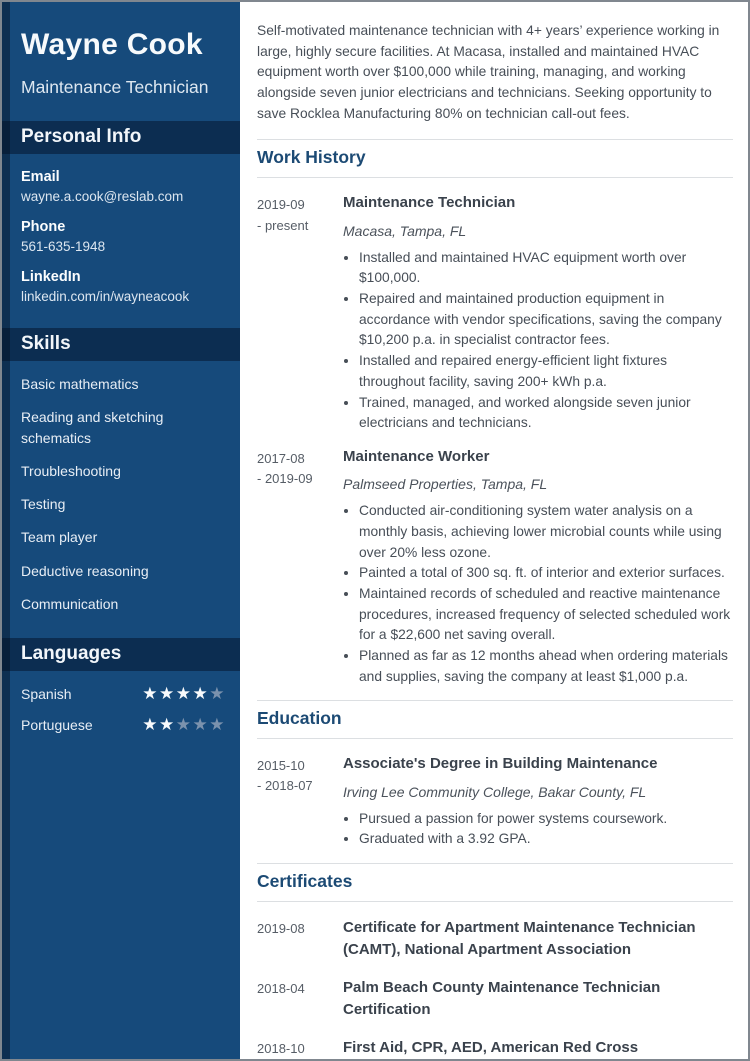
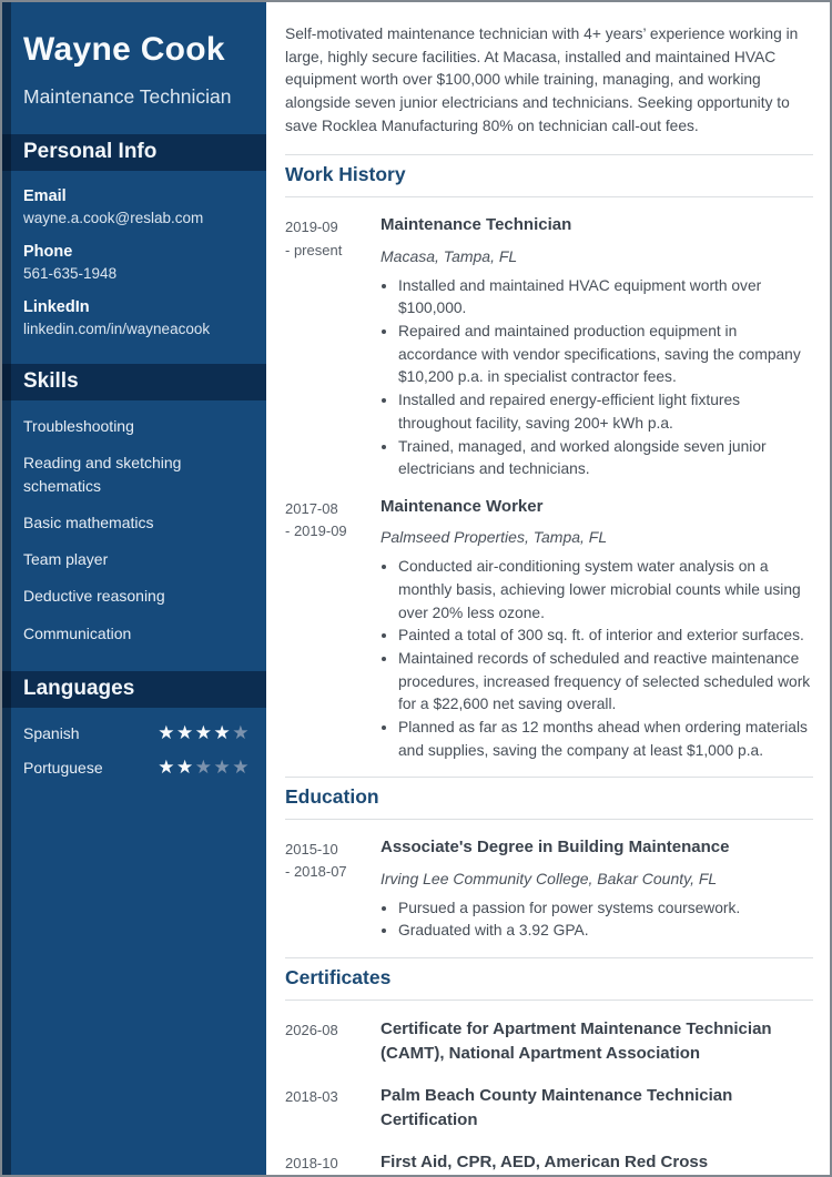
  Wayne Cook
  Maintenance Technician
  Personal Info
  Email
  wayne.a.cook@reslab.com
  Phone
  561-635-1948
  LinkedIn
  linkedin.com/in/wayneacook
  Skills
- Basic mathematics
+ Troubleshooting
  Reading and sketching schematics
- Troubleshooting
+ Basic mathematics
- Testing
  Team player
  Deductive reasoning
  Communication
  Languages
  Spanish
  ★★★★★
  Portuguese
  ★★★★★
  Self-motivated maintenance technician with 4+ years’ experience working in large, highly secure facilities. At Macasa, installed and maintained HVAC equipment worth over $100,000 while training, managing, and working alongside seven junior electricians and technicians. Seeking opportunity to save Rocklea Manufacturing 80% on technician call-out fees.
  Work History
  2019-09
  - present
  Maintenance Technician
  Macasa, Tampa, FL
  Installed and maintained HVAC equipment worth over $100,000.
  Repaired and maintained production equipment in accordance with vendor specifications, saving the company $10,200 p.a. in specialist contractor fees.
  Installed and repaired energy-efficient light fixtures throughout facility, saving 200+ kWh p.a.
  Trained, managed, and worked alongside seven junior electricians and technicians.
  2017-08
  - 2019-09
  Maintenance Worker
  Palmseed Properties, Tampa, FL
  Conducted air-conditioning system water analysis on a monthly basis, achieving lower microbial counts while using over 20% less ozone.
  Painted a total of 300 sq. ft. of interior and exterior surfaces.
  Maintained records of scheduled and reactive maintenance procedures, increased frequency of selected scheduled work for a $22,600 net saving overall.
  Planned as far as 12 months ahead when ordering materials and supplies, saving the company at least $1,000 p.a.
  Education
  2015-10
  - 2018-07
  Associate's Degree in Building Maintenance
  Irving Lee Community College, Bakar County, FL
  Pursued a passion for power systems coursework.
  Graduated with a 3.92 GPA.
  Certificates
- 2019-08
+ 2026-08
  Certificate for Apartment Maintenance Technician (CAMT), National Apartment Association
- 2018-04
+ 2018-03
  Palm Beach County Maintenance Technician Certification
  2018-10
  First Aid, CPR, AED, American Red Cross
